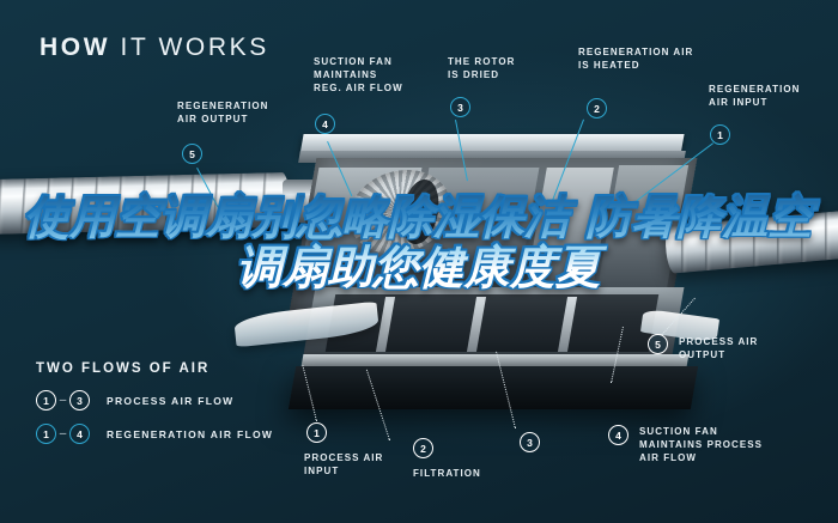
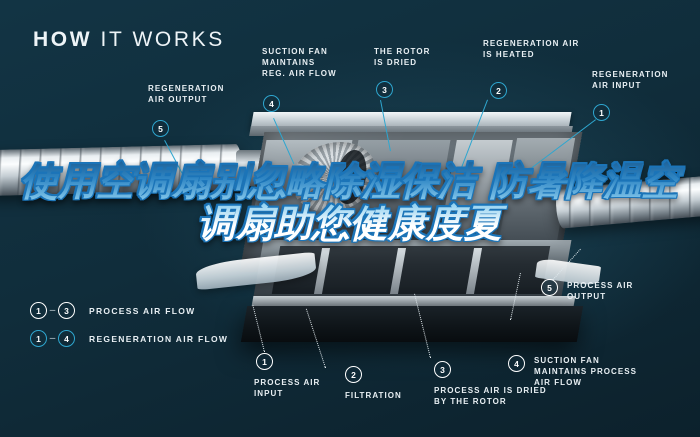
  HOW IT WORKS
  REGENERATION
  AIR OUTPUT
  5
  SUCTION FAN
  MAINTAINS
  REG. AIR FLOW
  4
  THE ROTOR
  IS DRIED
  3
  REGENERATION AIR
  IS HEATED
  2
  REGENERATION
  AIR INPUT
  1
  5
  PROCESS AIR
  OUTPUT
  4
  SUCTION FAN
  MAINTAINS PROCESS
  AIR FLOW
  3
+ PROCESS AIR IS DRIED
+ BY THE ROTOR
  2
  FILTRATION
  1
  PROCESS AIR
  INPUT
- TWO FLOWS OF AIR
  1
  –
  3
  PROCESS AIR FLOW
  1
  –
  4
  REGENERATION AIR FLOW
  使用空调扇别忽略除湿保洁 防暑降温空调扇助您健康度夏
